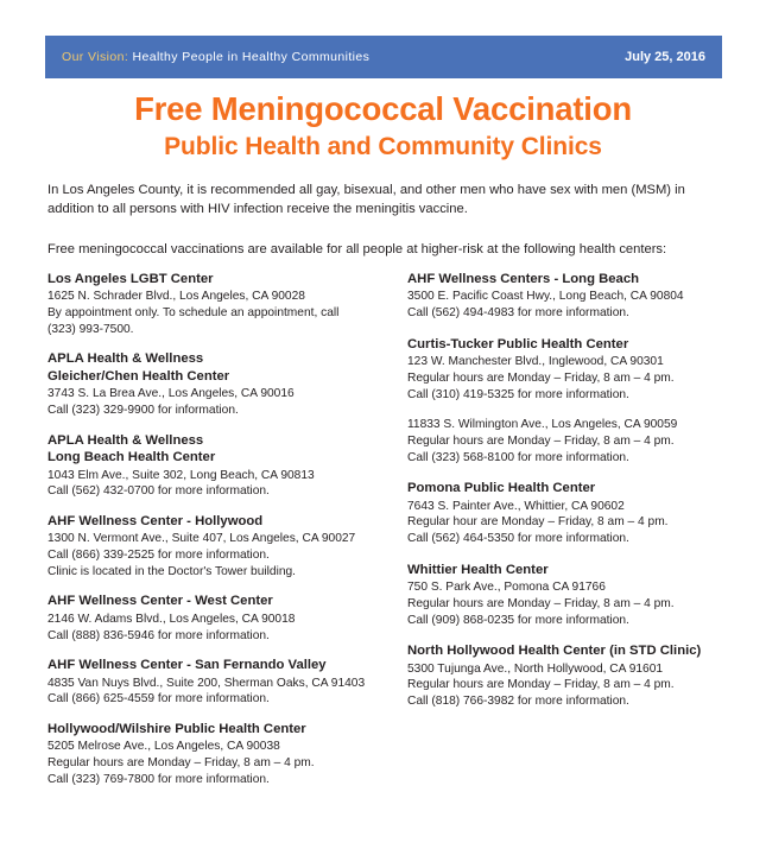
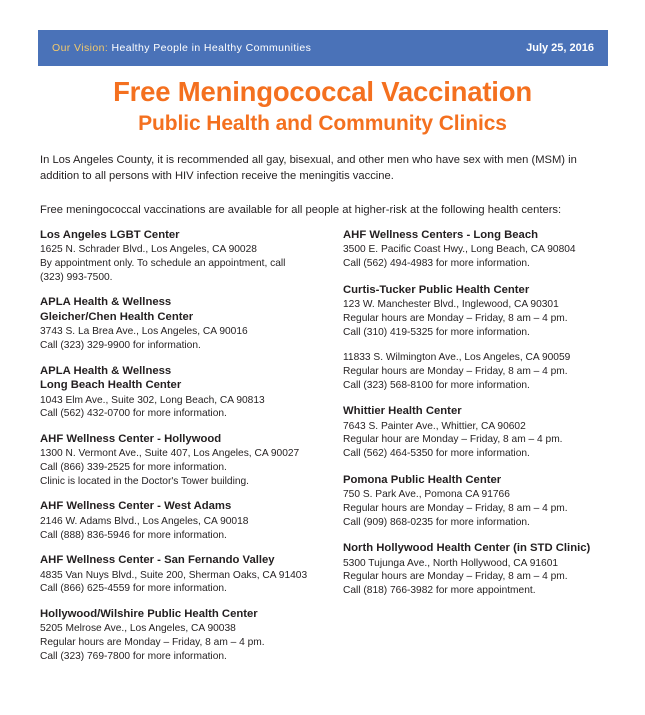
  Our Vision: Healthy People in Healthy Communities
  July 25, 2016
  Free Meningococcal Vaccination
  Public Health and Community Clinics
  In Los Angeles County, it is recommended all gay, bisexual, and other men who have sex with men (MSM) in addition to all persons with HIV infection receive the meningitis vaccine.
  Free meningococcal vaccinations are available for all people at higher-risk at the following health centers:
  Los Angeles LGBT Center
  1625 N. Schrader Blvd., Los Angeles, CA 90028
  By appointment only. To schedule an appointment, call
  (323) 993-7500.
  APLA Health & Wellness
  Gleicher/Chen Health Center
  3743 S. La Brea Ave., Los Angeles, CA 90016
  Call (323) 329-9900 for information.
  APLA Health & Wellness
  Long Beach Health Center
  1043 Elm Ave., Suite 302, Long Beach, CA 90813
  Call (562) 432-0700 for more information.
  AHF Wellness Center - Hollywood
  1300 N. Vermont Ave., Suite 407, Los Angeles, CA 90027
  Call (866) 339-2525 for more information.
  Clinic is located in the Doctor's Tower building.
- AHF Wellness Center - West Center
+ AHF Wellness Center - West Adams
  2146 W. Adams Blvd., Los Angeles, CA 90018
  Call (888) 836-5946 for more information.
  AHF Wellness Center - San Fernando Valley
  4835 Van Nuys Blvd., Suite 200, Sherman Oaks, CA 91403
  Call (866) 625-4559 for more information.
  Hollywood/Wilshire Public Health Center
  5205 Melrose Ave., Los Angeles, CA 90038
  Regular hours are Monday – Friday, 8 am – 4 pm.
  Call (323) 769-7800 for more information.
  AHF Wellness Centers - Long Beach
  3500 E. Pacific Coast Hwy., Long Beach, CA 90804
  Call (562) 494-4983 for more information.
  Curtis-Tucker Public Health Center
  123 W. Manchester Blvd., Inglewood, CA 90301
  Regular hours are Monday – Friday, 8 am – 4 pm.
  Call (310) 419-5325 for more information.
  11833 S. Wilmington Ave., Los Angeles, CA 90059
  Regular hours are Monday – Friday, 8 am – 4 pm.
  Call (323) 568-8100 for more information.
- Pomona Public Health Center
+ Whittier Health Center
  7643 S. Painter Ave., Whittier, CA 90602
  Regular hour are Monday – Friday, 8 am – 4 pm.
  Call (562) 464-5350 for more information.
- Whittier Health Center
+ Pomona Public Health Center
  750 S. Park Ave., Pomona CA 91766
  Regular hours are Monday – Friday, 8 am – 4 pm.
  Call (909) 868-0235 for more information.
  North Hollywood Health Center (in STD Clinic)
  5300 Tujunga Ave., North Hollywood, CA 91601
  Regular hours are Monday – Friday, 8 am – 4 pm.
- Call (818) 766-3982 for more information.
+ Call (818) 766-3982 for more appointment.
